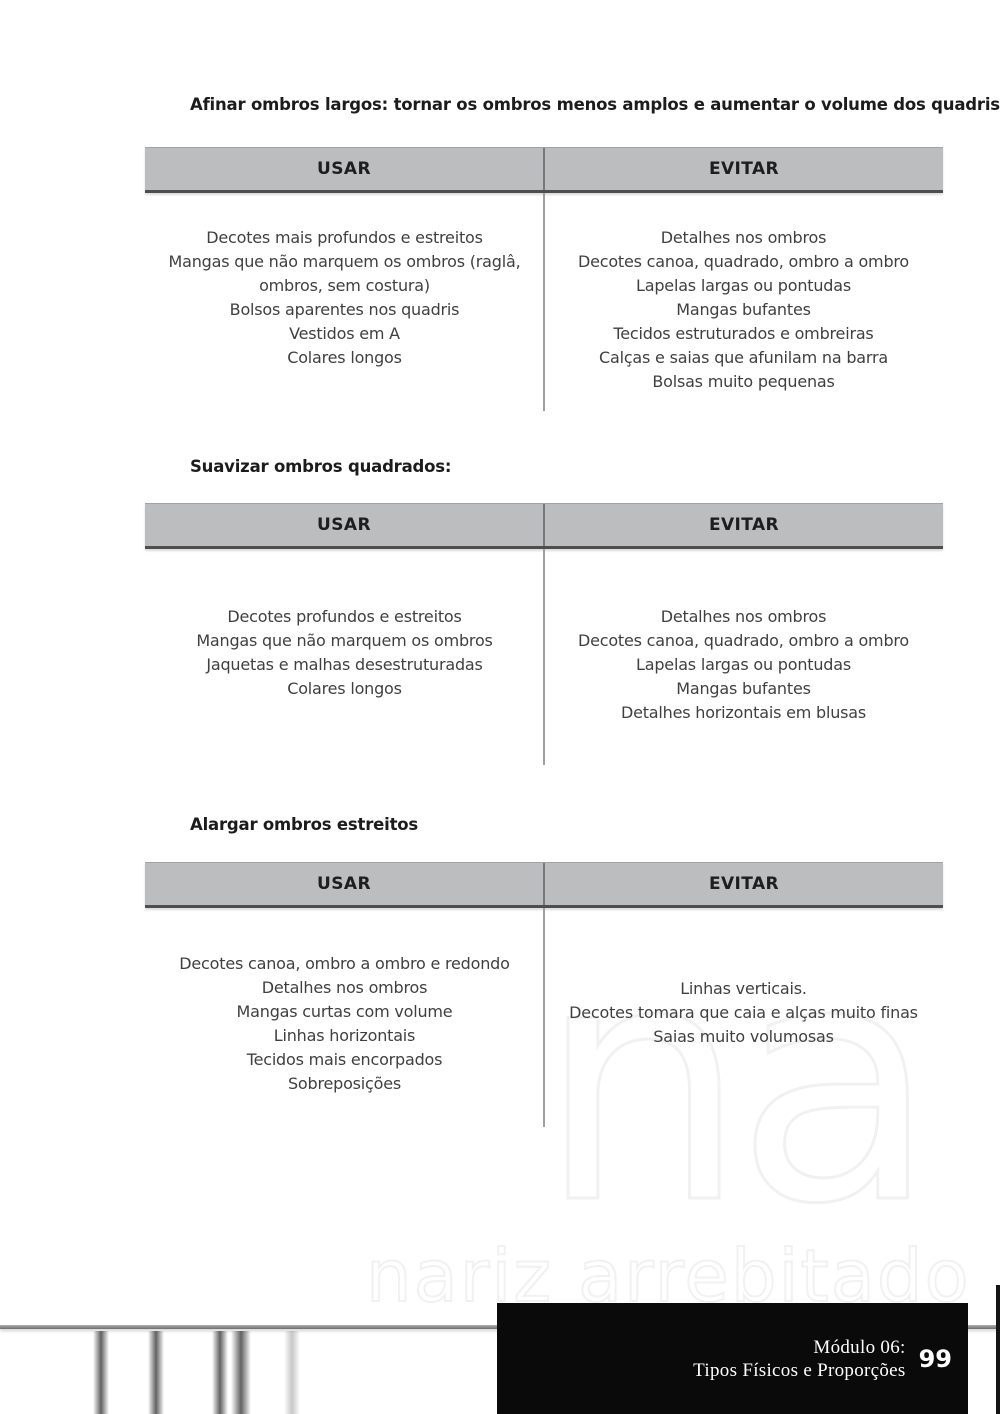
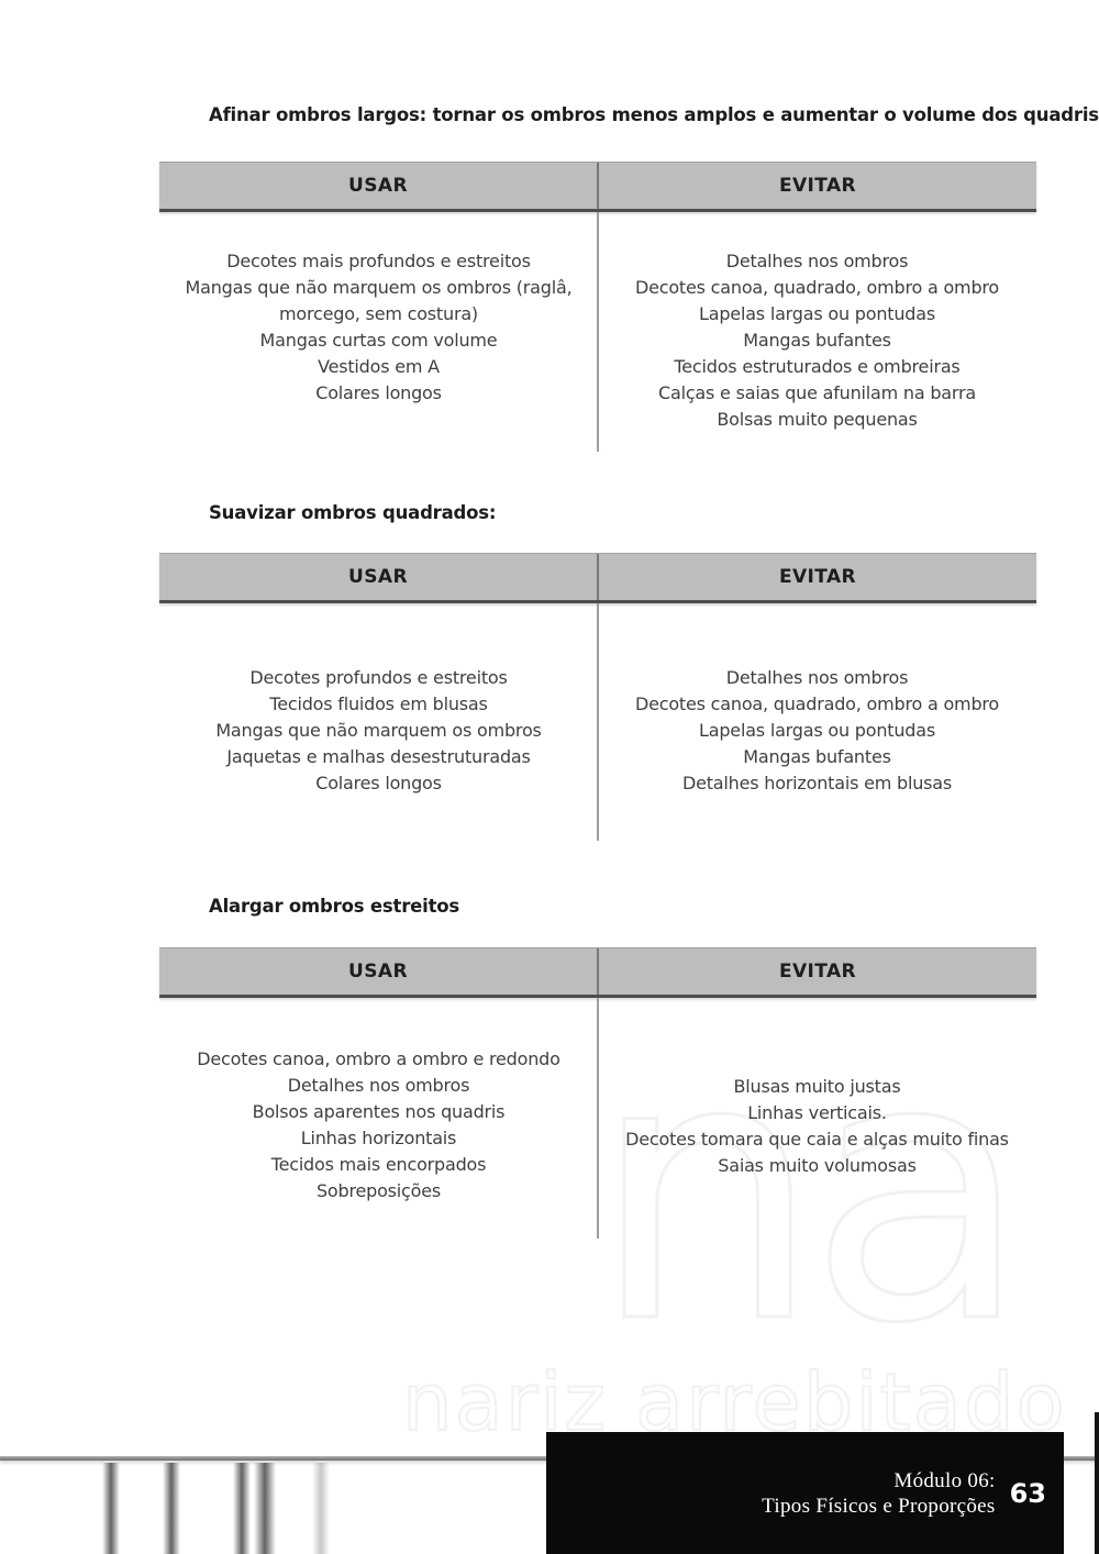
  nariz arrebitado
  Afinar ombros largos: tornar os ombros menos amplos e aumentar o volume dos quadris
  USAR
  EVITAR
  Decotes mais profundos e estreitos
- Mangas que não marquem os ombros (raglâ, ombros, sem costura)
+ Mangas que não marquem os ombros (raglâ, morcego, sem costura)
- Bolsos aparentes nos quadris
+ Mangas curtas com volume
  Vestidos em A
  Colares longos
  Detalhes nos ombros
  Decotes canoa, quadrado, ombro a ombro
  Lapelas largas ou pontudas
  Mangas bufantes
  Tecidos estruturados e ombreiras
  Calças e saias que afunilam na barra
  Bolsas muito pequenas
  Suavizar ombros quadrados:
  USAR
  EVITAR
  Decotes profundos e estreitos
+ Tecidos fluidos em blusas
  Mangas que não marquem os ombros
  Jaquetas e malhas desestruturadas
  Colares longos
  Detalhes nos ombros
  Decotes canoa, quadrado, ombro a ombro
  Lapelas largas ou pontudas
  Mangas bufantes
  Detalhes horizontais em blusas
  Alargar ombros estreitos
  USAR
  EVITAR
  Decotes canoa, ombro a ombro e redondo
  Detalhes nos ombros
- Mangas curtas com volume
+ Bolsos aparentes nos quadris
  Linhas horizontais
  Tecidos mais encorpados
  Sobreposições
+ Blusas muito justas
  Linhas verticais.
  Decotes tomara que caia e alças muito finas
  Saias muito volumosas
  Módulo 06:
  Tipos Físicos e Proporções
- 99
+ 63
